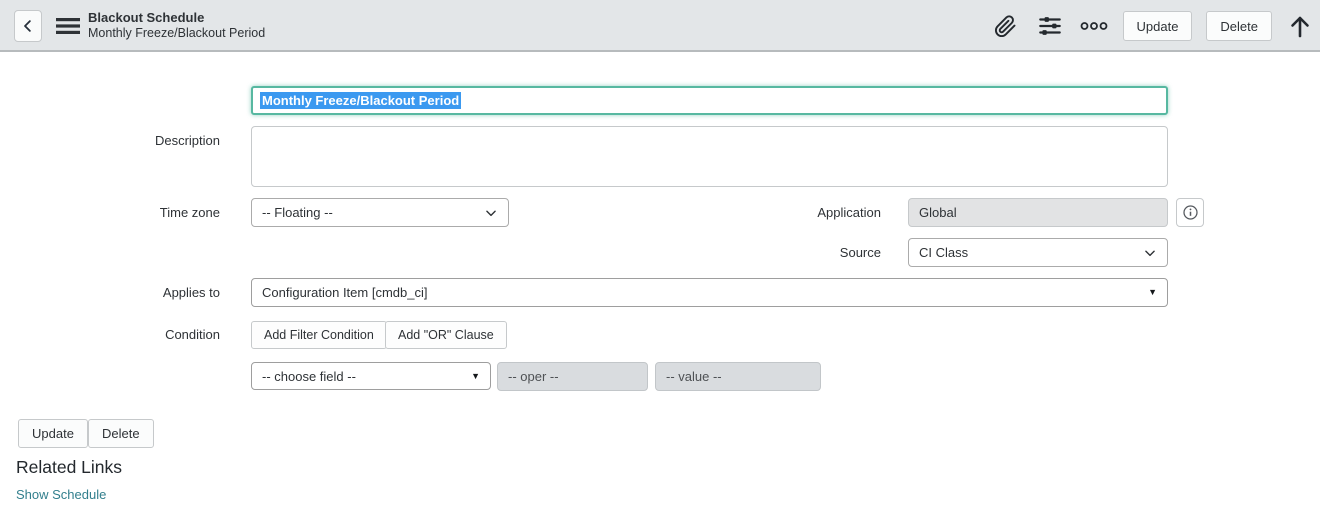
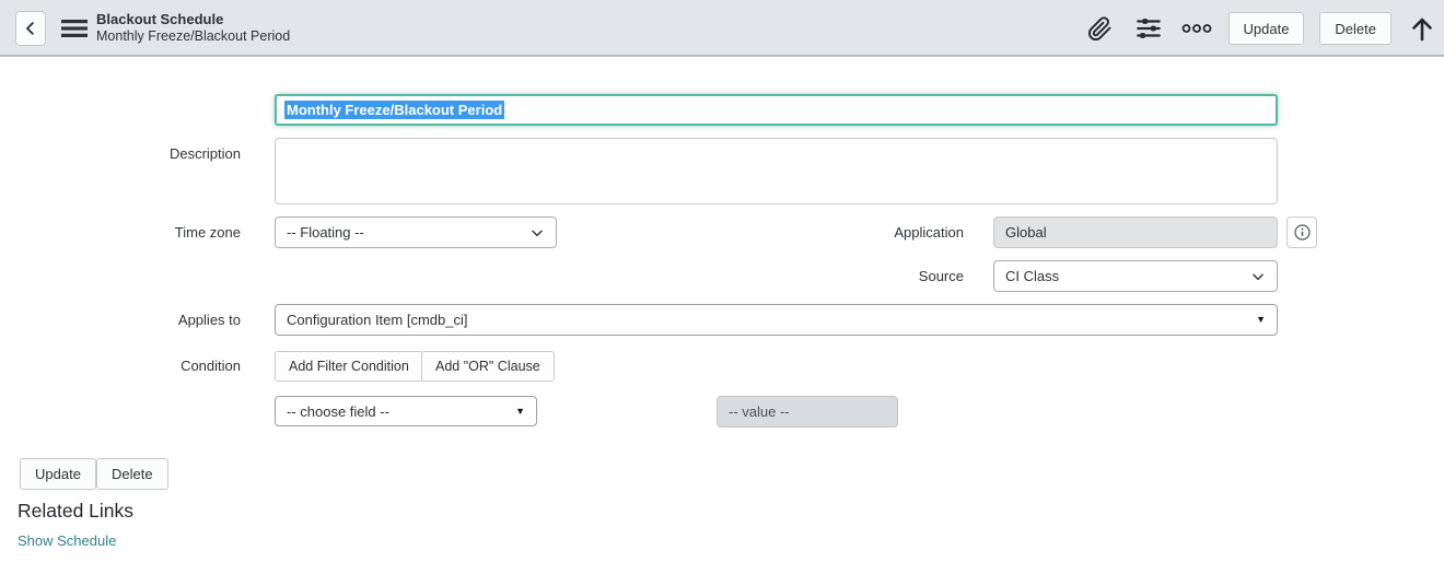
  Blackout Schedule
  Monthly Freeze/Blackout Period
  Update
  Delete
  Monthly Freeze/Blackout Period
  Description
  Time zone
  -- Floating --
  Application
  Global
  Source
  CI Class
  Applies to
  Configuration Item [cmdb_ci]
  ▼
  Condition
  Add Filter Condition
  Add "OR" Clause
  -- choose field --
  ▼
- -- oper --
  -- value --
  Update
  Delete
  Related Links
  Show Schedule
